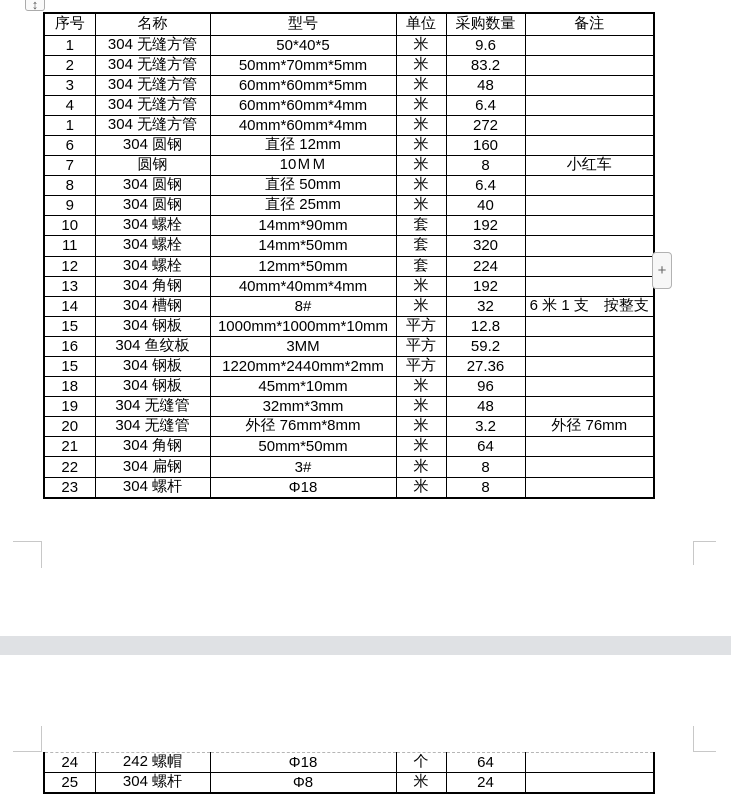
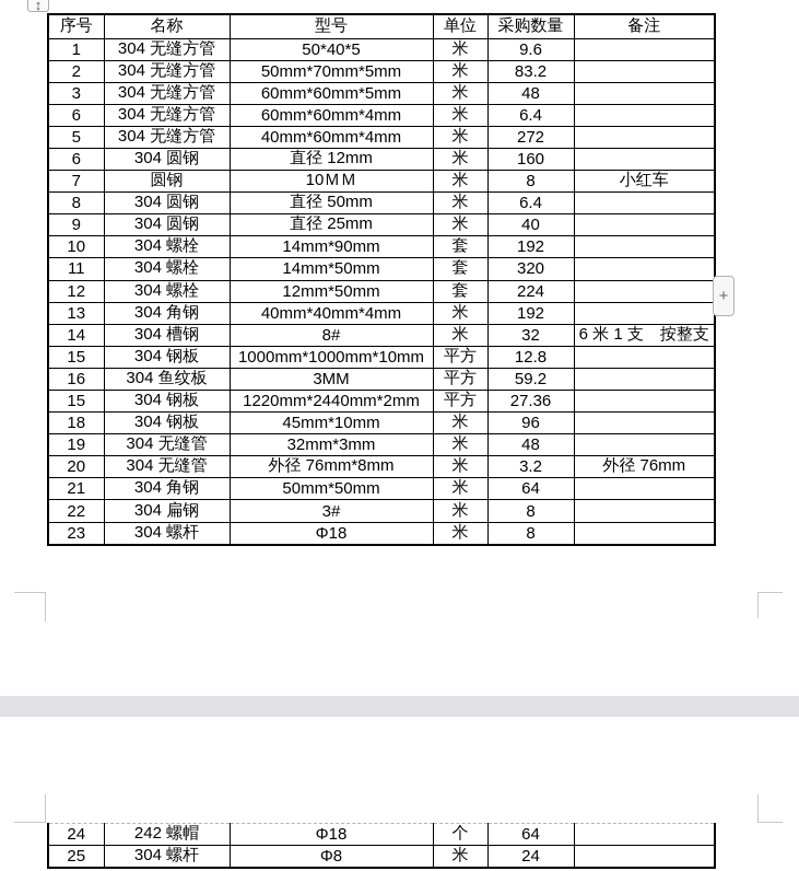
  ↕
  序号	名称	型号	单位	采购数量	备注
  1	304 无缝方管	50*40*5	米	9.6
  2	304 无缝方管	50mm*70mm*5mm	米	83.2
  3	304 无缝方管	60mm*60mm*5mm	米	48
- 4	304 无缝方管	60mm*60mm*4mm	米	6.4
+ 6	304 无缝方管	60mm*60mm*4mm	米	6.4
- 1	304 无缝方管	40mm*60mm*4mm	米	272
+ 5	304 无缝方管	40mm*60mm*4mm	米	272
  6	304 圆钢	直径 12mm	米	160
  7	圆钢	10ＭＭ	米	8	小红车
  8	304 圆钢	直径 50mm	米	6.4
  9	304 圆钢	直径 25mm	米	40
  10	304 螺栓	14mm*90mm	套	192
  11	304 螺栓	14mm*50mm	套	320
  12	304 螺栓	12mm*50mm	套	224
  13	304 角钢	40mm*40mm*4mm	米	192
  14	304 槽钢	8#	米	32	6 米 1 支 按整支
  15	304 钢板	1000mm*1000mm*10mm	平方	12.8
  16	304 鱼纹板	3MM	平方	59.2
  15	304 钢板	1220mm*2440mm*2mm	平方	27.36
  18	304 钢板	45mm*10mm	米	96
  19	304 无缝管	32mm*3mm	米	48
  20	304 无缝管	外径 76mm*8mm	米	3.2	外径 76mm
  21	304 角钢	50mm*50mm	米	64
  22	304 扁钢	3#	米	8
  23	304 螺杆	Φ18	米	8
  +
  24	242 螺帽	Φ18	个	64
  25	304 螺杆	Φ8	米	24
